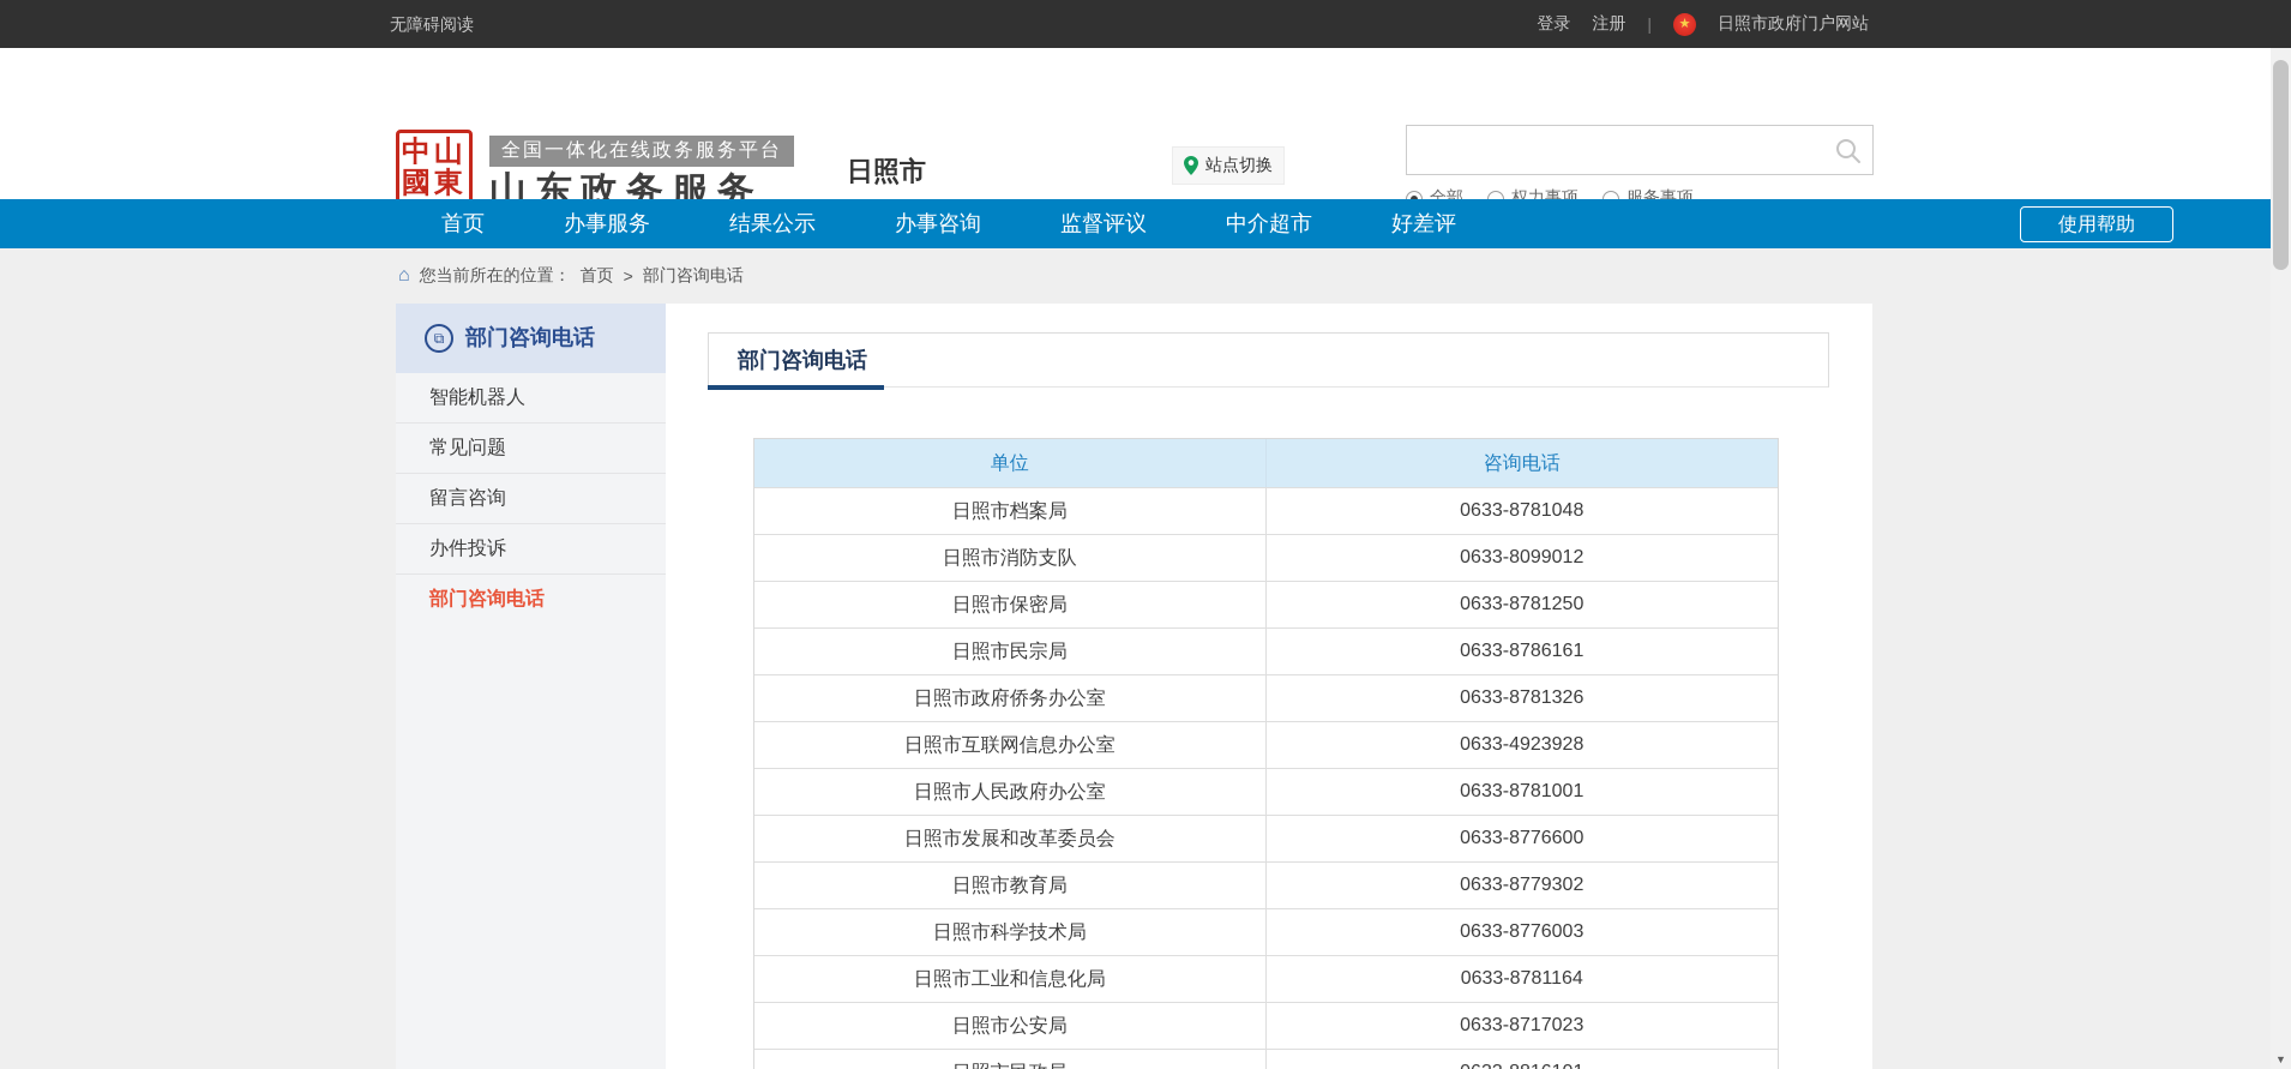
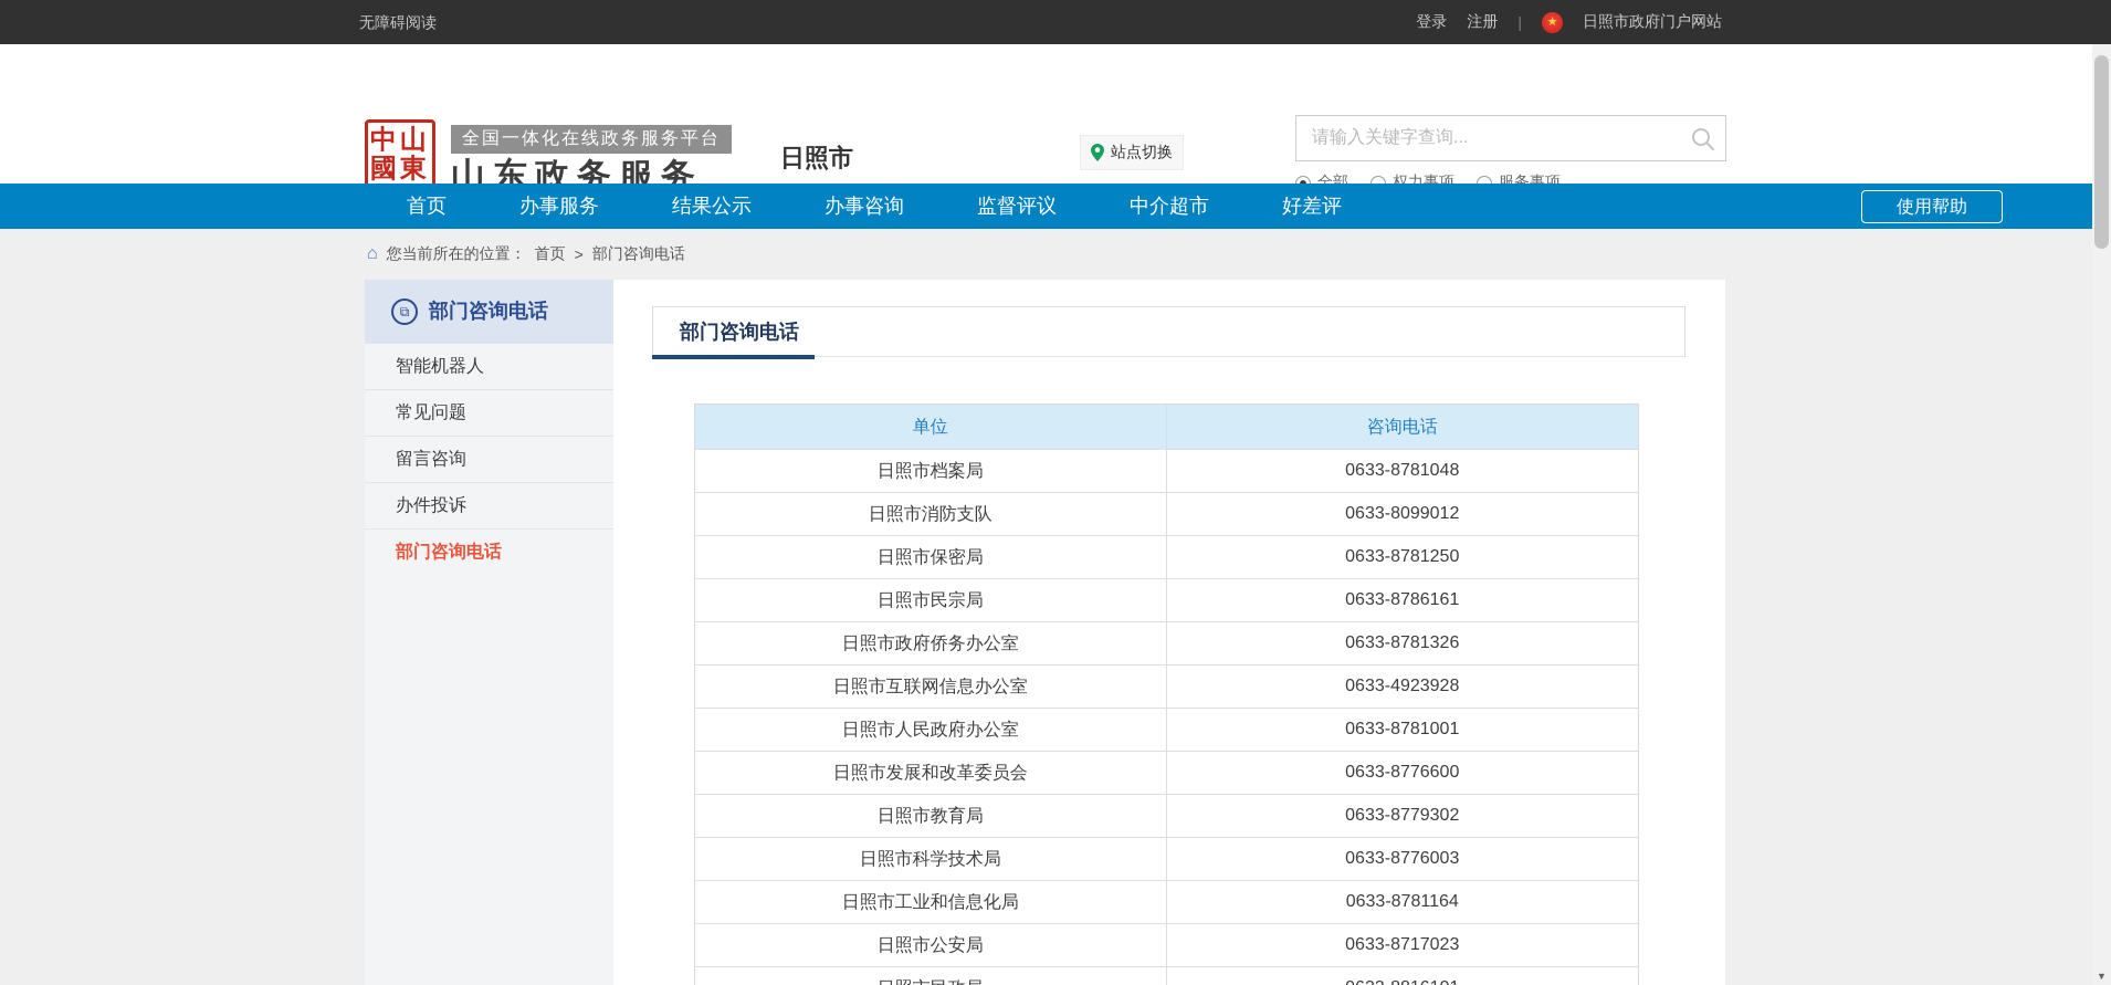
  无障碍阅读
  登录
  注册
  |
  ★
  日照市政府门户网站
  中國
  山東
  全国一体化在线政务服务平台
  山东政务服务
  日照市
  站点切换
+ 请输入关键字查询...
  全部
  权力事项
  服务事项
  首页
  办事服务
  结果公示
  办事咨询
  监督评议
  中介超市
  好差评
  使用帮助
  ⌂
  您当前所在的位置：
  首页
  >
  部门咨询电话
  ⧉
  部门咨询电话
  智能机器人
  常见问题
  留言咨询
  办件投诉
  部门咨询电话
  部门咨询电话
  单位
  咨询电话
  日照市档案局
  0633-8781048
  日照市消防支队
  0633-8099012
  日照市保密局
  0633-8781250
  日照市民宗局
  0633-8786161
  日照市政府侨务办公室
  0633-8781326
  日照市互联网信息办公室
  0633-4923928
  日照市人民政府办公室
  0633-8781001
  日照市发展和改革委员会
  0633-8776600
  日照市教育局
  0633-8779302
  日照市科学技术局
  0633-8776003
  日照市工业和信息化局
  0633-8781164
  日照市公安局
  0633-8717023
  ▼
